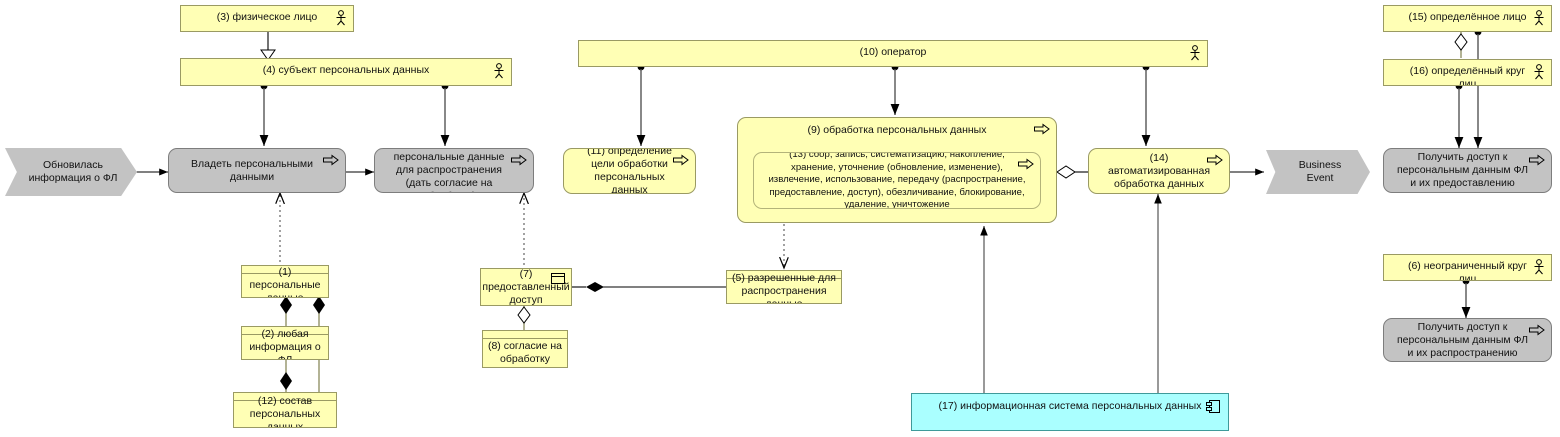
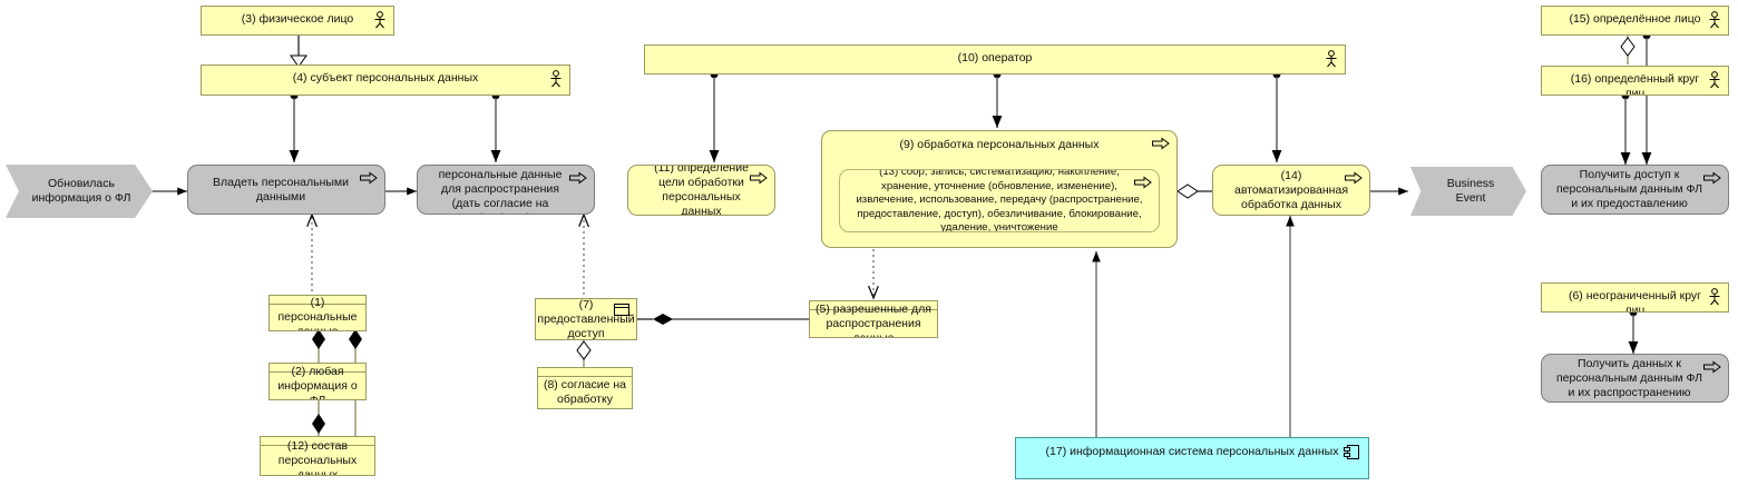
  (3) физическое лицо
  (4) субъект персональных данных
  Обновилась информация о ФЛ
  Владеть персональными данными
  персональные данные для распространения (дать согласие на
  (1) персональные
  (2) любая информация о
  (12) состав персональных данных
  (7) предоставленный доступ
  (8) согласие на обработку
  (10) оператор
  (11) определение цели обработки персональных данных
  (9) обработка персональных данных
  (13) сбор, запись, систематизацию, накопление, хранение, уточнение (обновление, изменение), извлечение, использование, передачу (распространение, предоставление, доступ), обезличивание, блокирование, удаление, уничтожение
  (5) разрешенные для распространения
  (14) автоматизированная обработка данных
  Business Event
  (17) информационная система персональных данных
  (15) определённое лицо
  (16) определённый круг лиц
  Получить доступ к персональным данным ФЛ и их предоставлению
  (6) неограниченный круг лиц
- Получить доступ к персональным данным ФЛ и их распространению
+ Получить данных к персональным данным ФЛ и их распространению
